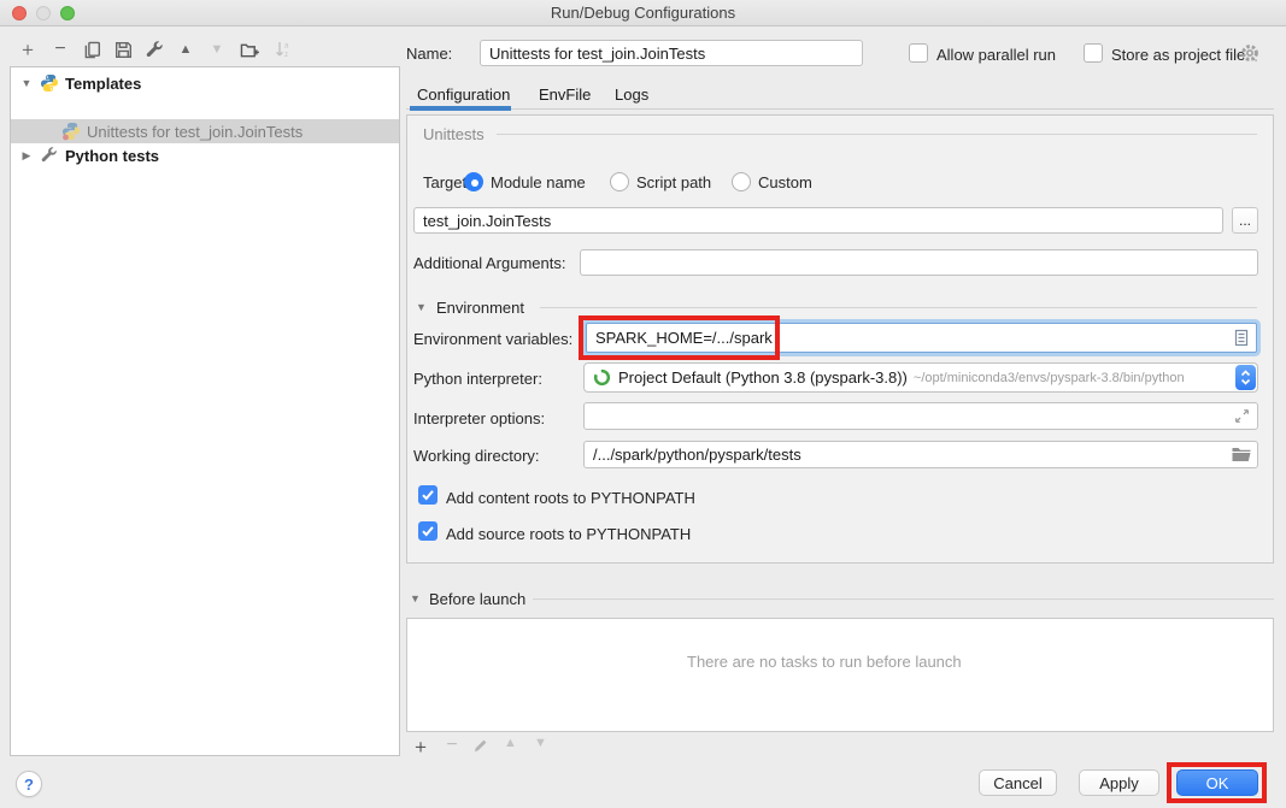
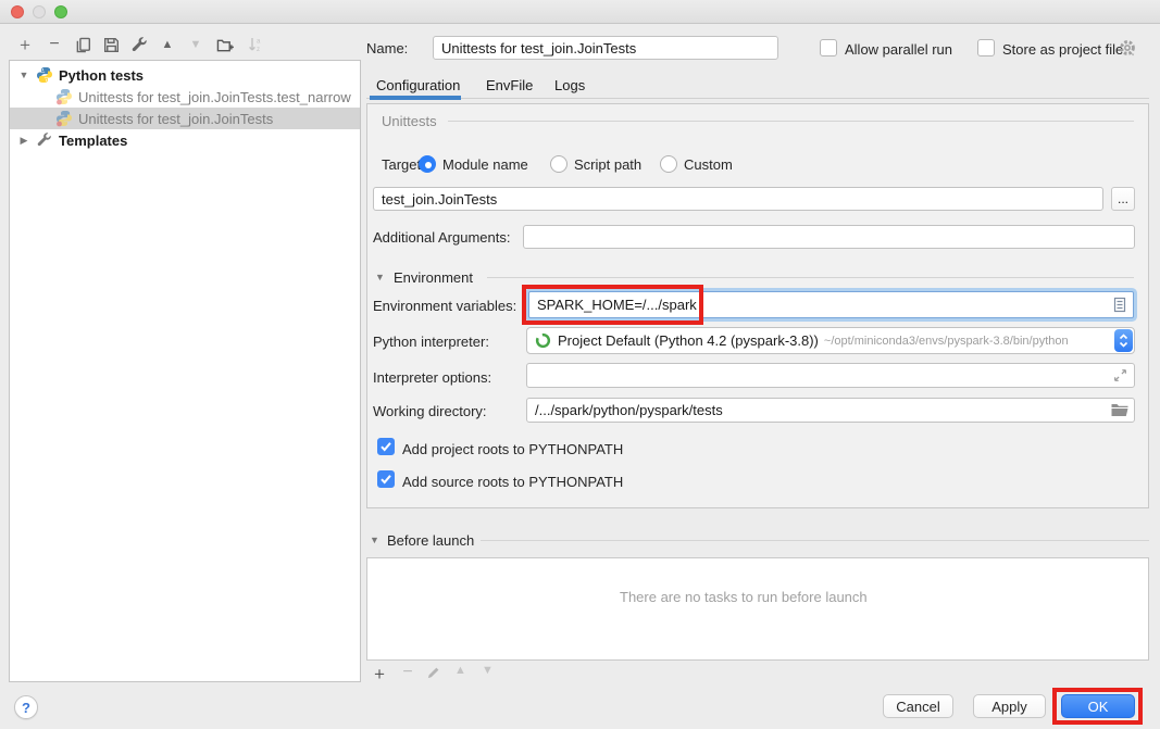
- Run/Debug Configurations
  ＋
  −
  ▲
  ▼
  ▼
- Templates
+ Python tests
+ Unittests for test_join.JoinTests.test_narrow
  Unittests for test_join.JoinTests
  ▶
- Python tests
+ Templates
  Name:
  Unittests for test_join.JoinTests
  Allow parallel run
  Store as project file
  Configuration
  EnvFile
  Logs
  Unittests
  Targe
  Module name
  Script path
  Custom
  test_join.JoinTests
  ...
  Additional Arguments:
  ▼
  Environment
  Environment variables:
  SPARK_HOME=/.../spark
  Python interpreter:
- Project Default (Python 3.8 (pyspark-3.8))
+ Project Default (Python 4.2 (pyspark-3.8))
  ~/opt/miniconda3/envs/pyspark-3.8/bin/python
  Interpreter options:
  Working directory:
  /.../spark/python/pyspark/tests
- Add content roots to PYTHONPATH
+ Add project roots to PYTHONPATH
  Add source roots to PYTHONPATH
  ▼
  Before launch
  There are no tasks to run before launch
  ＋
  −
  ▲
  ▼
  ?
  Cancel
  Apply
  OK
